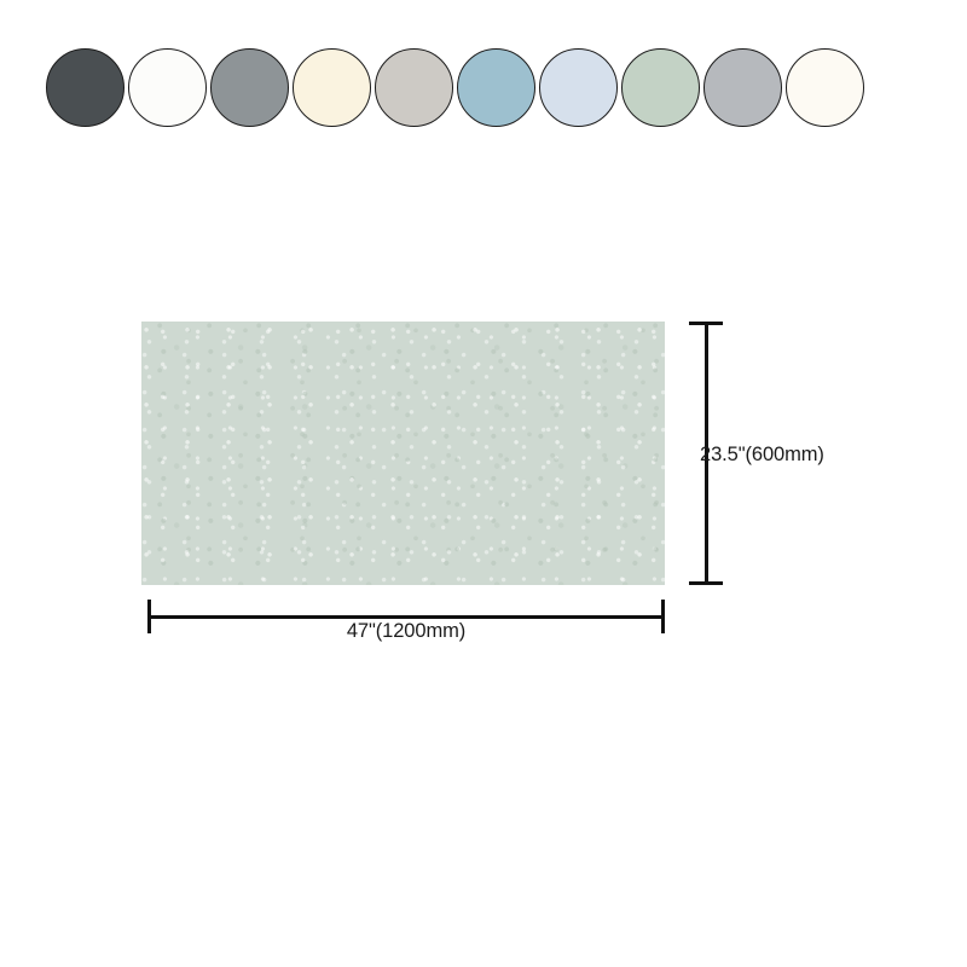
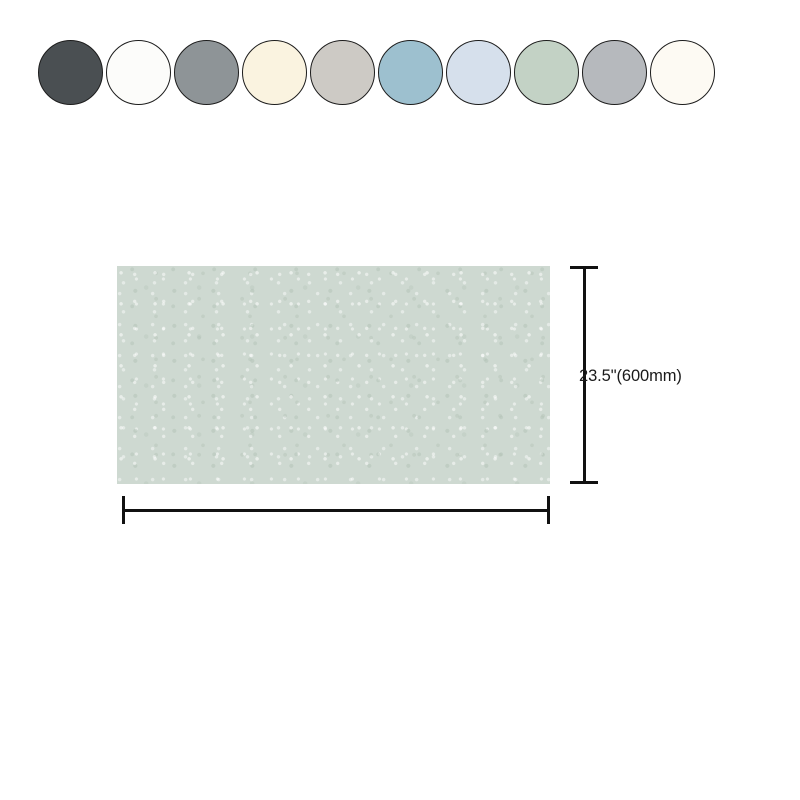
  23.5"(600mm)
- 47"(1200mm)
